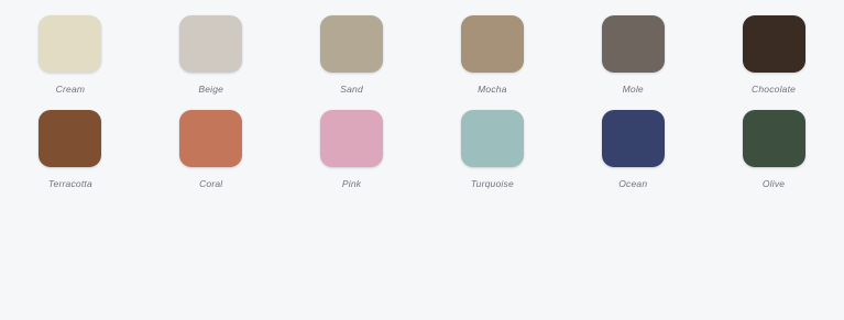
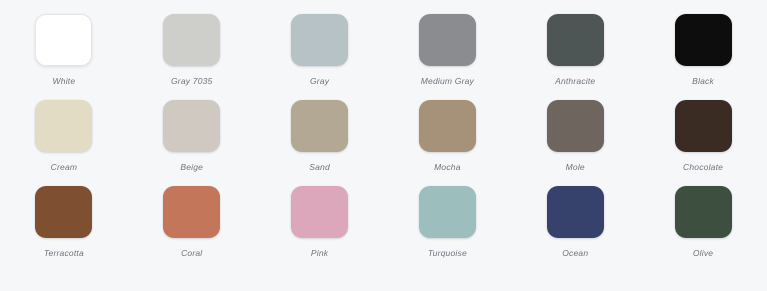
+ White
+ Gray 7035
+ Gray
+ Medium Gray
+ Anthracite
+ Black
  Cream
  Beige
  Sand
  Mocha
  Mole
  Chocolate
  Terracotta
  Coral
  Pink
  Turquoise
  Ocean
  Olive
